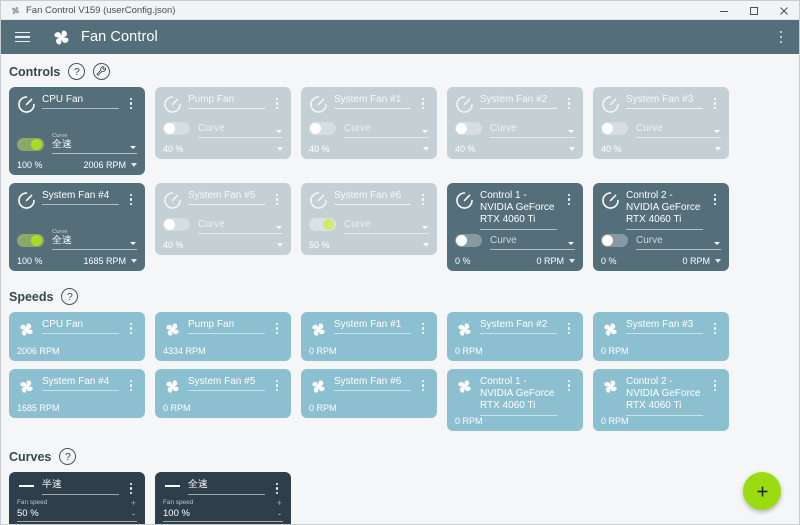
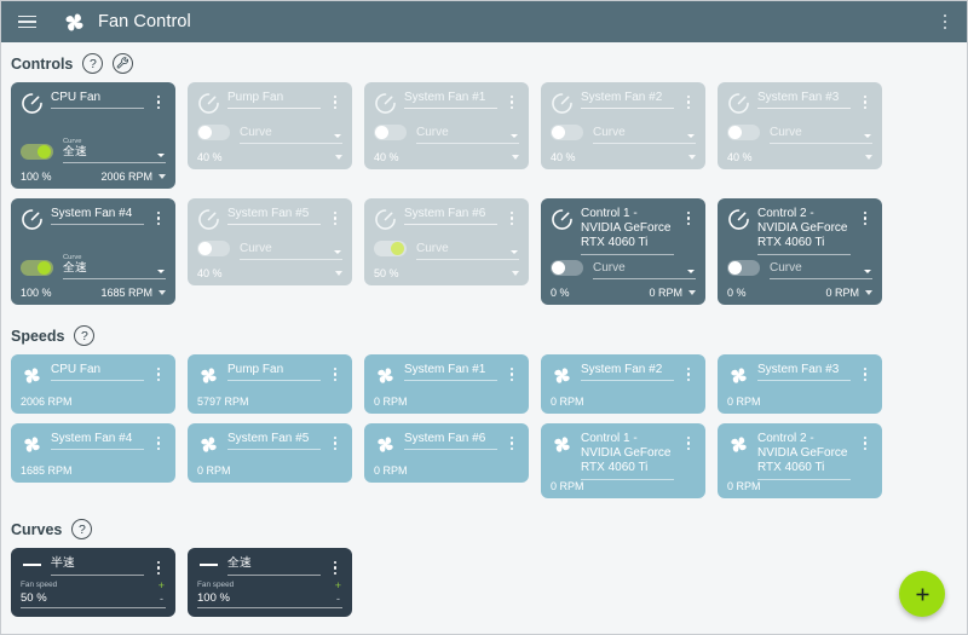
- Fan Control V159 (userConfig.json)
  Fan Control
  Controls
  ?
  CPU Fan
  全速
  100 %
  2006 RPM
  Pump Fan
  Curve
  40 %
  System Fan #1
  Curve
  40 %
  System Fan #2
  Curve
  40 %
  System Fan #3
  Curve
  40 %
  System Fan #4
  全速
  100 %
  1685 RPM
  System Fan #5
  Curve
  40 %
  System Fan #6
  Curve
  50 %
  Control 1 - NVIDIA GeForce RTX 4060 Ti
  Curve
  0 %
  0 RPM
  Control 2 - NVIDIA GeForce RTX 4060 Ti
  Curve
  0 %
  0 RPM
  Speeds
  ?
  CPU Fan
  2006 RPM
  Pump Fan
- 4334 RPM
+ 5797 RPM
  System Fan #1
  0 RPM
  System Fan #2
  0 RPM
  System Fan #3
  0 RPM
  System Fan #4
  1685 RPM
  System Fan #5
  0 RPM
  System Fan #6
  0 RPM
  Control 1 - NVIDIA GeForce RTX 4060 Ti
  0 RPM
  Control 2 - NVIDIA GeForce RTX 4060 Ti
  0 RPM
  Curves
  ?
  半速
  50 %
  +
  -
  全速
  100 %
  +
  -
